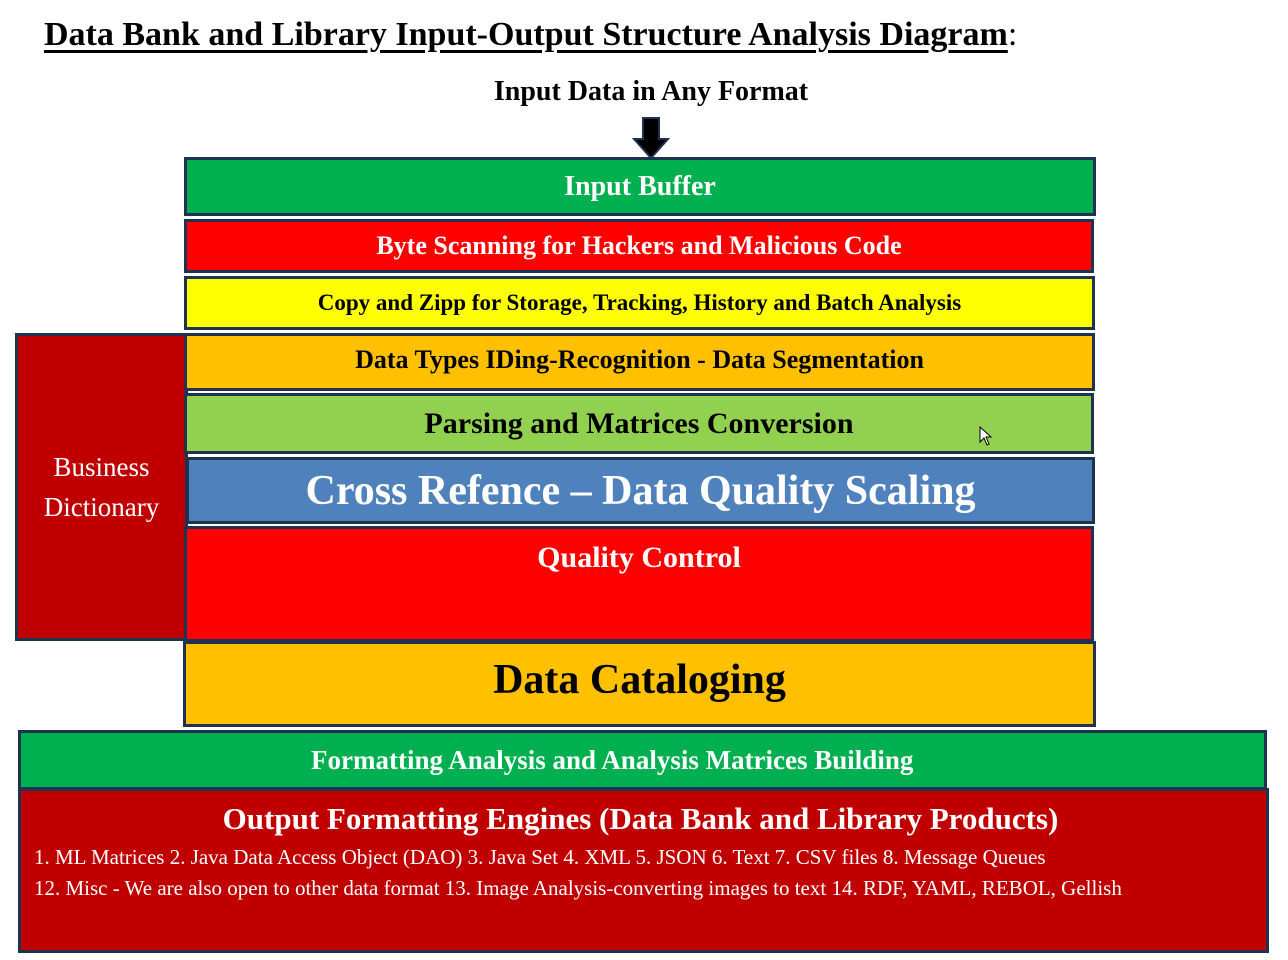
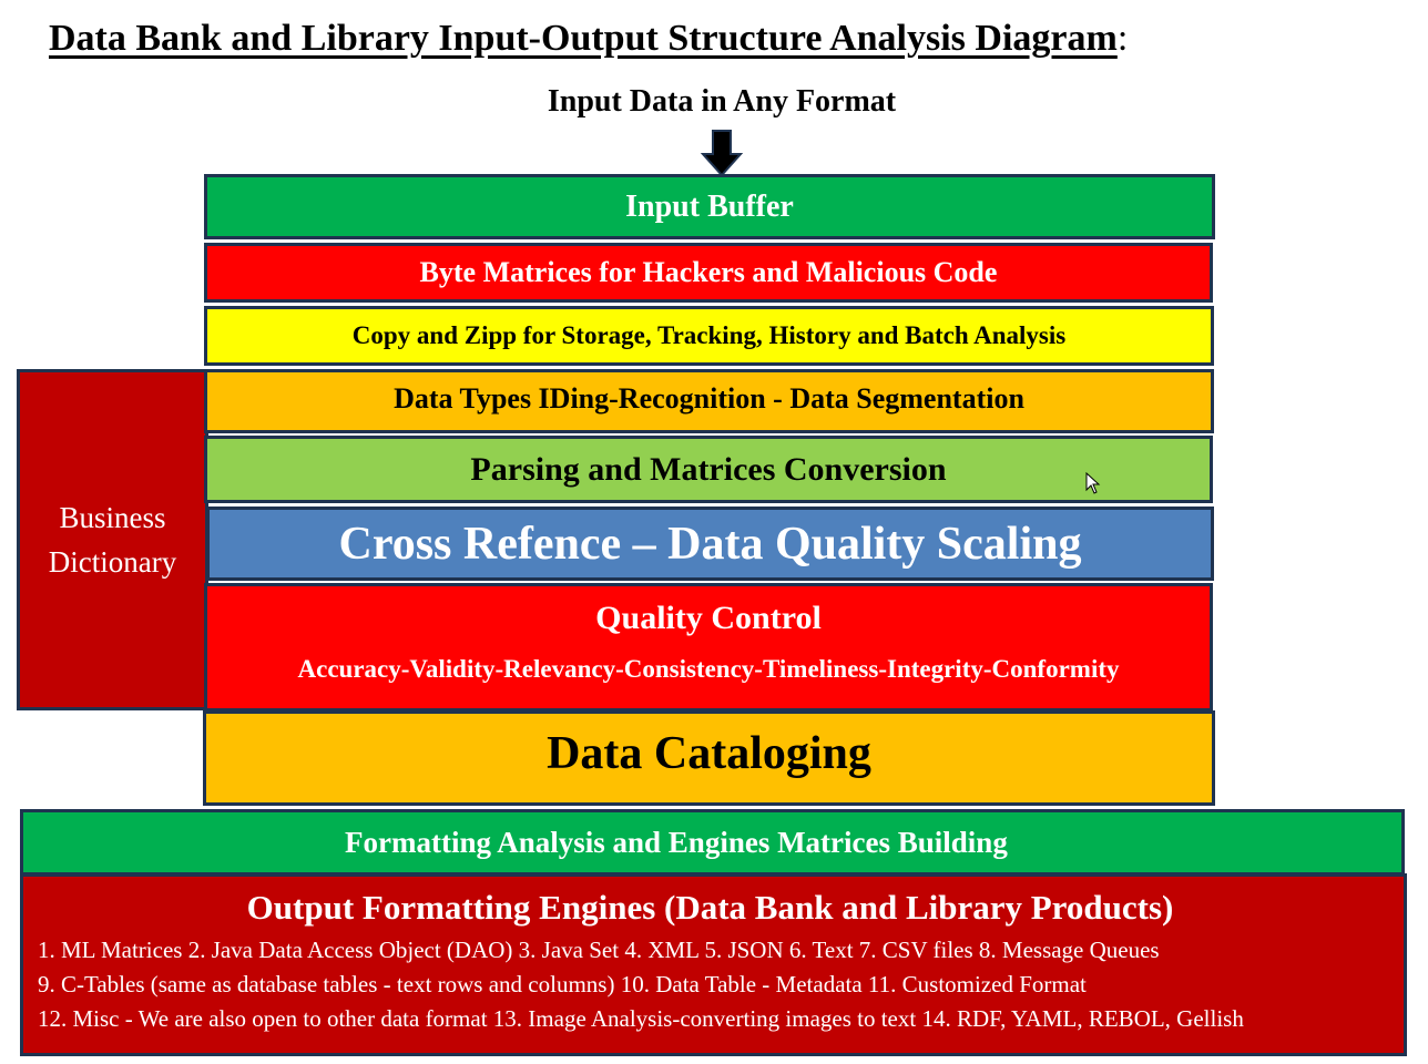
  Data Bank and Library Input-Output Structure Analysis Diagram:
  Input Data in Any Format
  Business
  Dictionary
  Input Buffer
- Byte Scanning for Hackers and Malicious Code
+ Byte Matrices for Hackers and Malicious Code
  Copy and Zipp for Storage, Tracking, History and Batch Analysis
  Data Types IDing-Recognition - Data Segmentation
  Parsing and Matrices Conversion
  Cross Refence – Data Quality Scaling
  Quality Control
+ Accuracy-Validity-Relevancy-Consistency-Timeliness-Integrity-Conformity
  Data Cataloging
- Formatting Analysis and Analysis Matrices Building
+ Formatting Analysis and Engines Matrices Building
  Output Formatting Engines (Data Bank and Library Products)
  1. ML Matrices 2. Java Data Access Object (DAO) 3. Java Set 4. XML 5. JSON 6. Text 7. CSV files 8. Message Queues
+ 9. C-Tables (same as database tables - text rows and columns) 10. Data Table - Metadata 11. Customized Format
  12. Misc - We are also open to other data format 13. Image Analysis-converting images to text 14. RDF, YAML, REBOL, Gellish
